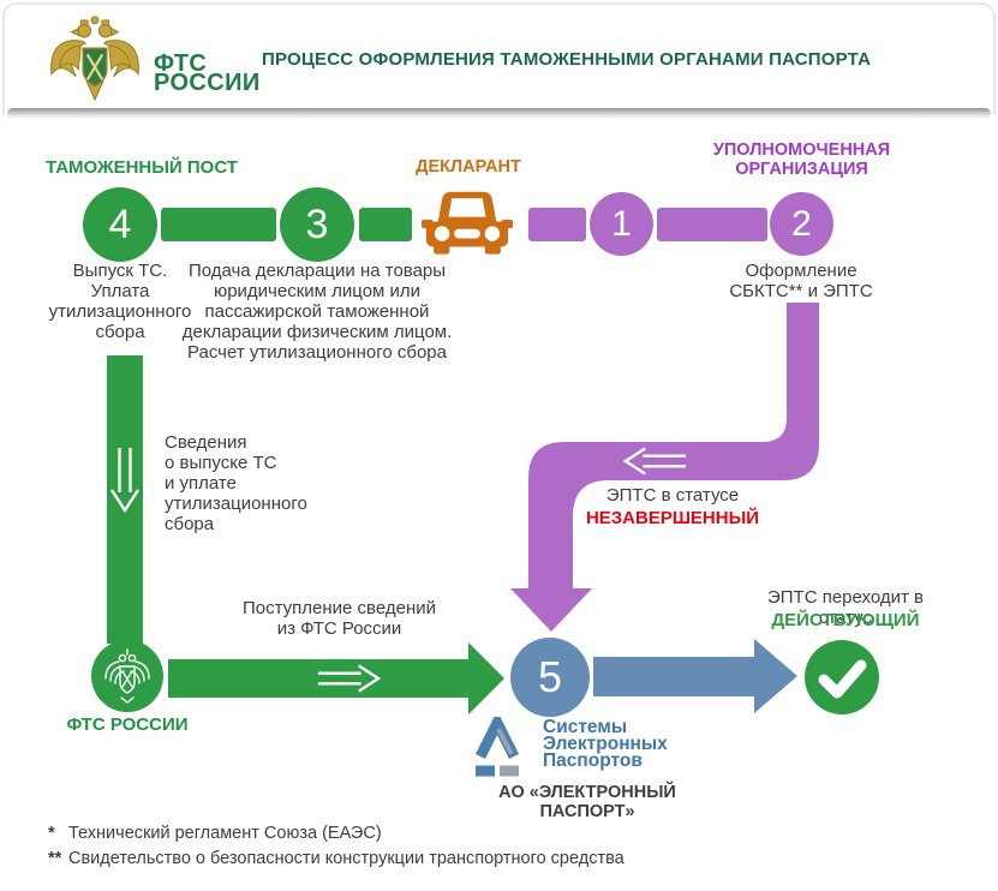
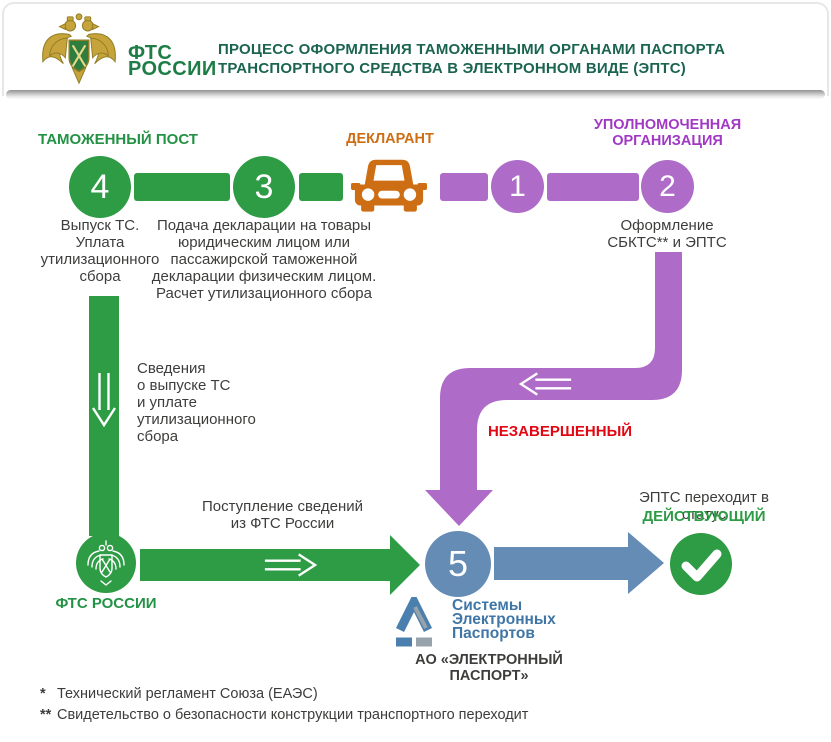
  ФТС
  РОССИИ
  ПРОЦЕСС ОФОРМЛЕНИЯ ТАМОЖЕННЫМИ ОРГАНАМИ ПАСПОРТА
+ ТРАНСПОРТНОГО СРЕДСТВА В ЭЛЕКТРОННОМ ВИДЕ (ЭПТС)
  ТАМОЖЕННЫЙ ПОСТ
  ДЕКЛАРАНТ
  УПОЛНОМОЧЕННАЯ
  ОРГАНИЗАЦИЯ
  4
  3
  1
  2
  Выпуск ТС.
  Уплата
  утилизационного
  сбора
  Подача декларации на товары
  юридическим лицом или
  пассажирской таможенной
  декларации физическим лицом.
  Расчет утилизационного сбора
  Оформление
  СБКТС** и ЭПТС
  Сведения
  о выпуске ТС
  и уплате
  утилизационного
  сбора
- ЭПТС в статусе
  НЕЗАВЕРШЕННЫЙ
  Поступление сведений
  из ФТС России
  ФТС РОССИИ
  5
  ЭПТС переходит в статус
  ДЕЙСТВУЮЩИЙ
  Системы
  Электронных
  Паспортов
  АО «ЭЛЕКТРОННЫЙ ПАСПОРТ»
  *
  Технический регламент Союза (ЕАЭС)
  **
- Свидетельство о безопасности конструкции транспортного средства
+ Свидетельство о безопасности конструкции транспортного переходит
